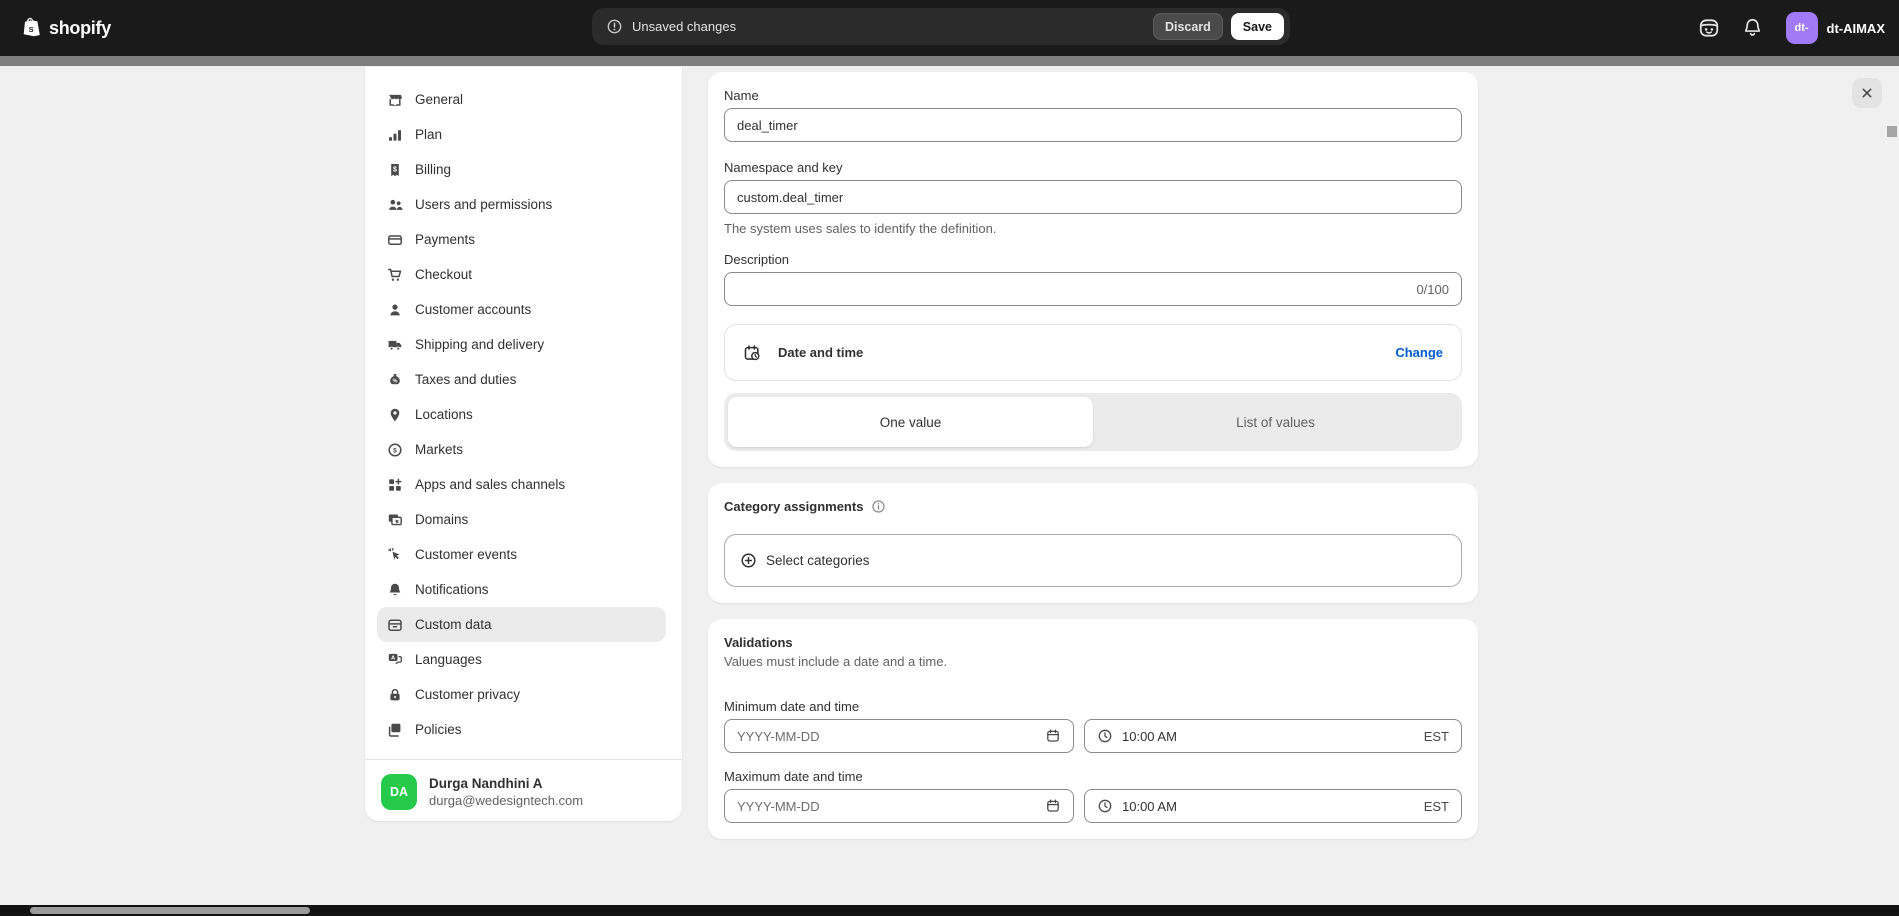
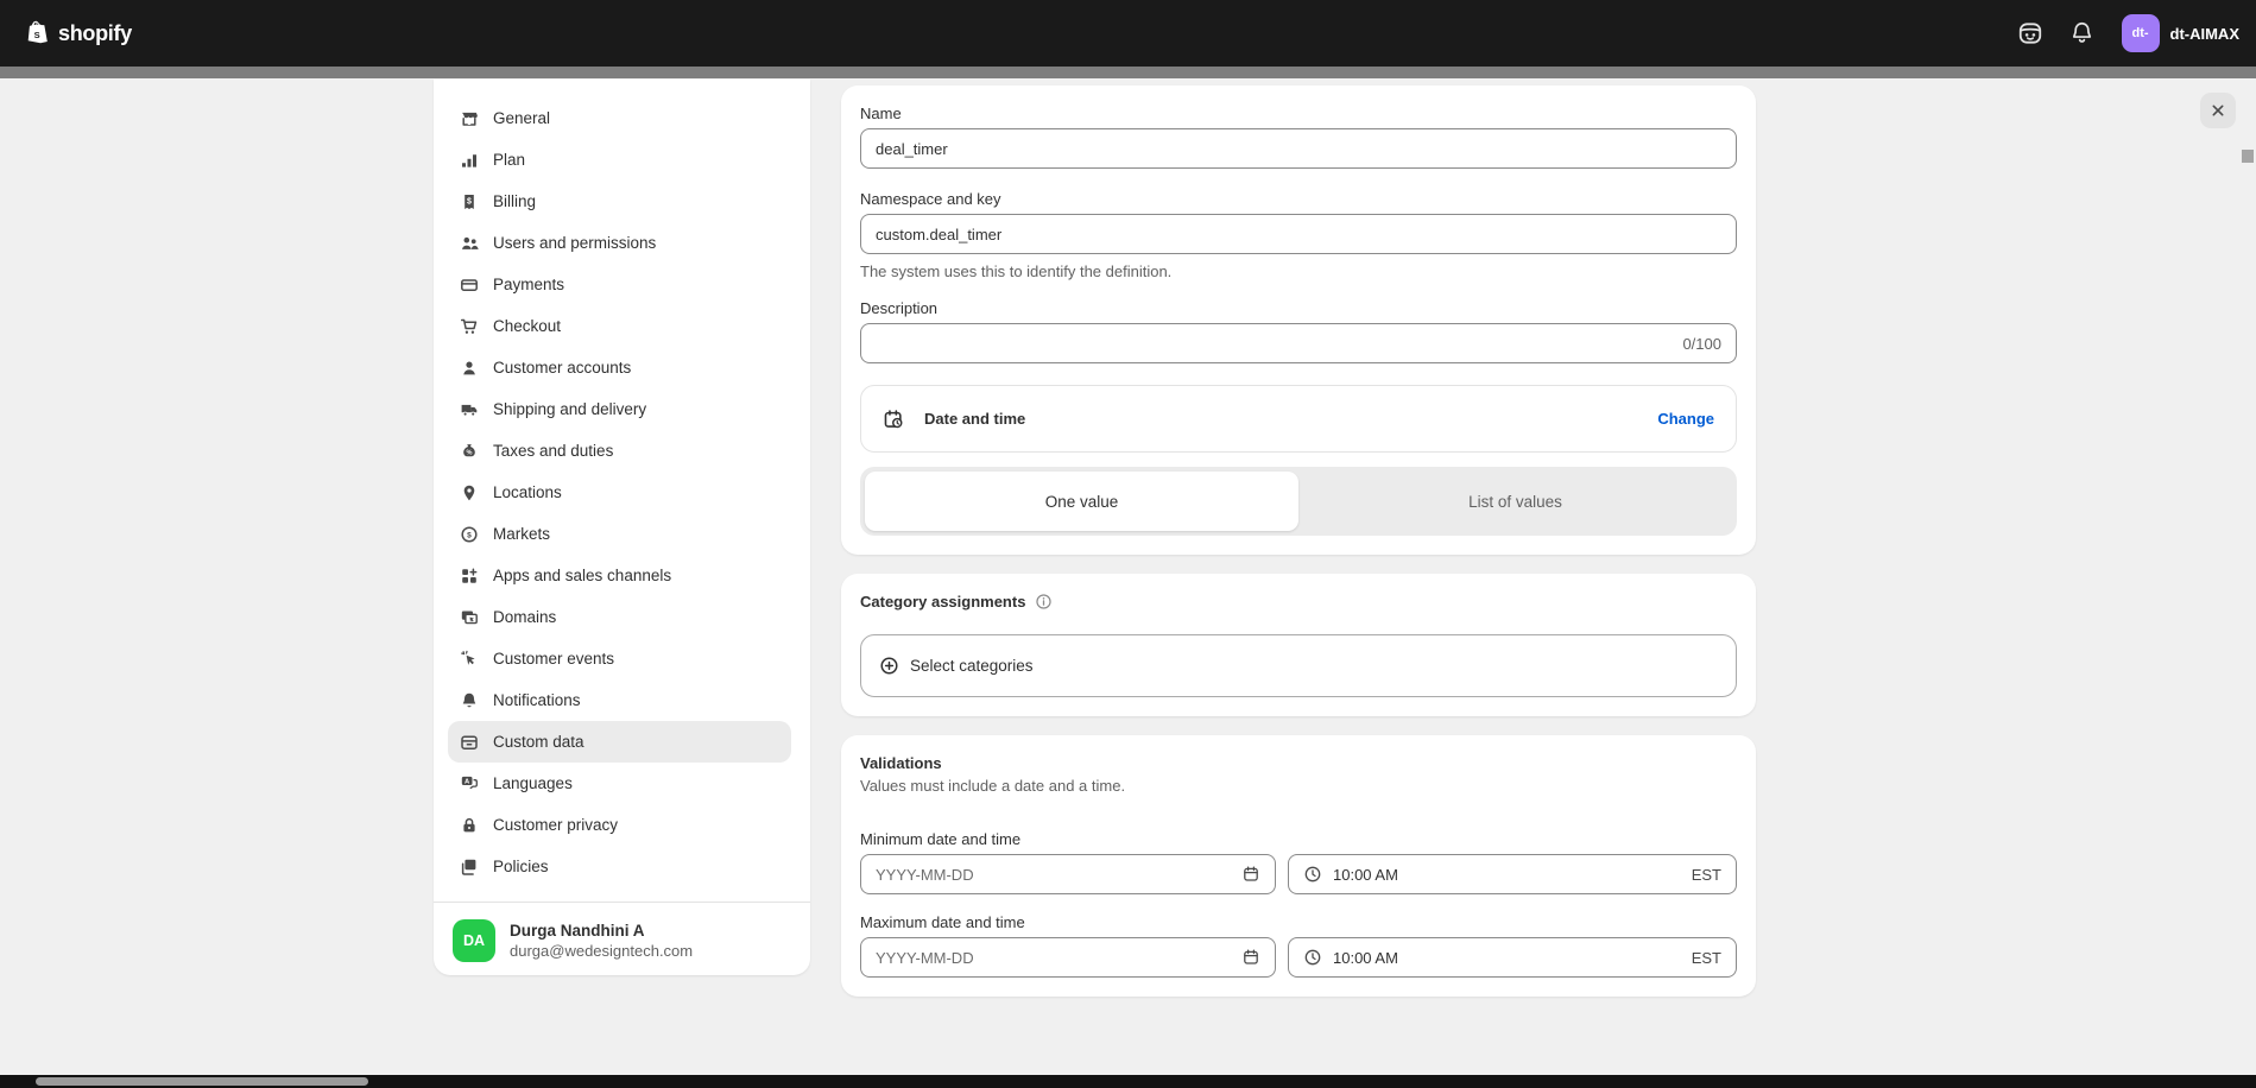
  S
  shopify
- Unsaved changes
- Discard
- Save
  dt-
  dt-AIMAX
  General
  Plan
  Billing
  Users and permissions
  Payments
  Checkout
  Customer accounts
  Shipping and delivery
  Taxes and duties
  Locations
  Markets
  Apps and sales channels
  Domains
  Customer events
  Notifications
  Custom data
  Languages
  Customer privacy
  Policies
  DA
  Durga Nandhini A
  durga@wedesigntech.com
  Name
  deal_timer
  Namespace and key
  custom.deal_timer
- The system uses sales to identify the definition.
+ The system uses this to identify the definition.
  Description
  0/100
  Date and time
  Change
  One value
  List of values
  Category assignments
  Select categories
  Validations
  Values must include a date and a time.
  Minimum date and time
  YYYY-MM-DD
  10:00 AM
  EST
  Maximum date and time
  YYYY-MM-DD
  10:00 AM
  EST
